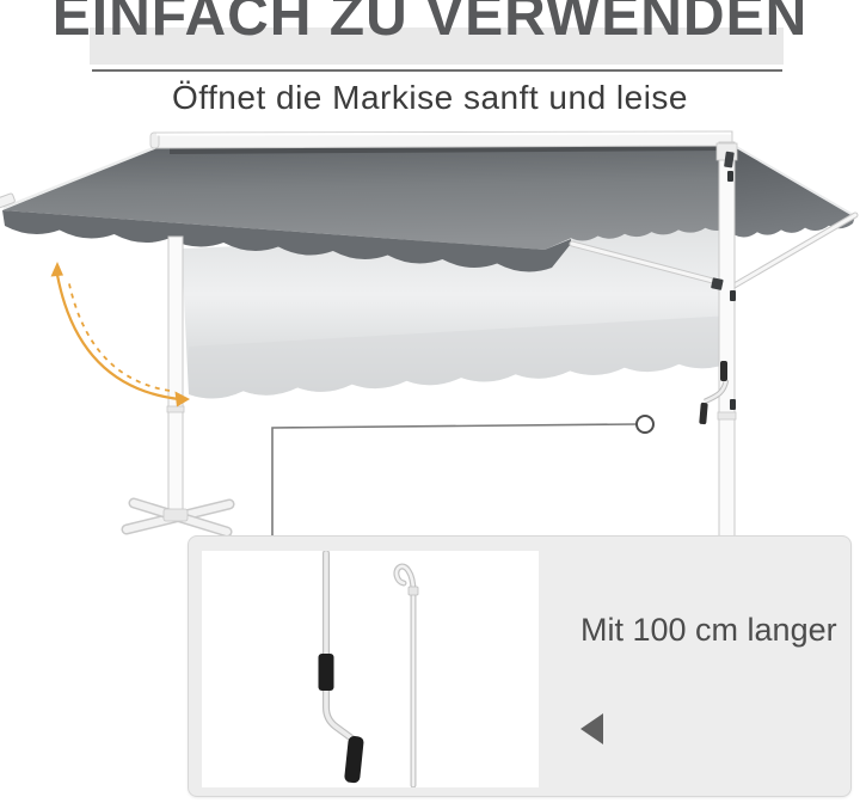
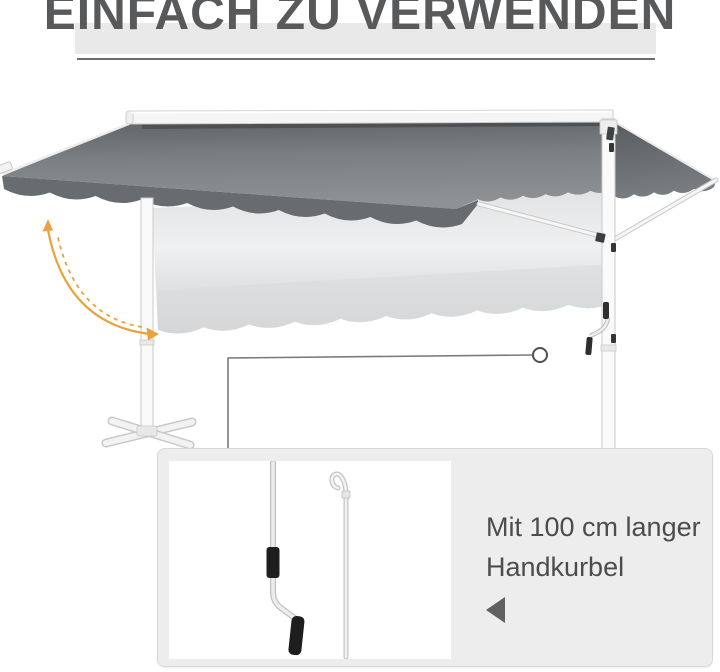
  EINFACH ZU VERWENDEN
- Öffnet die Markise sanft und leise
  Mit 100 cm langer
+ Handkurbel
